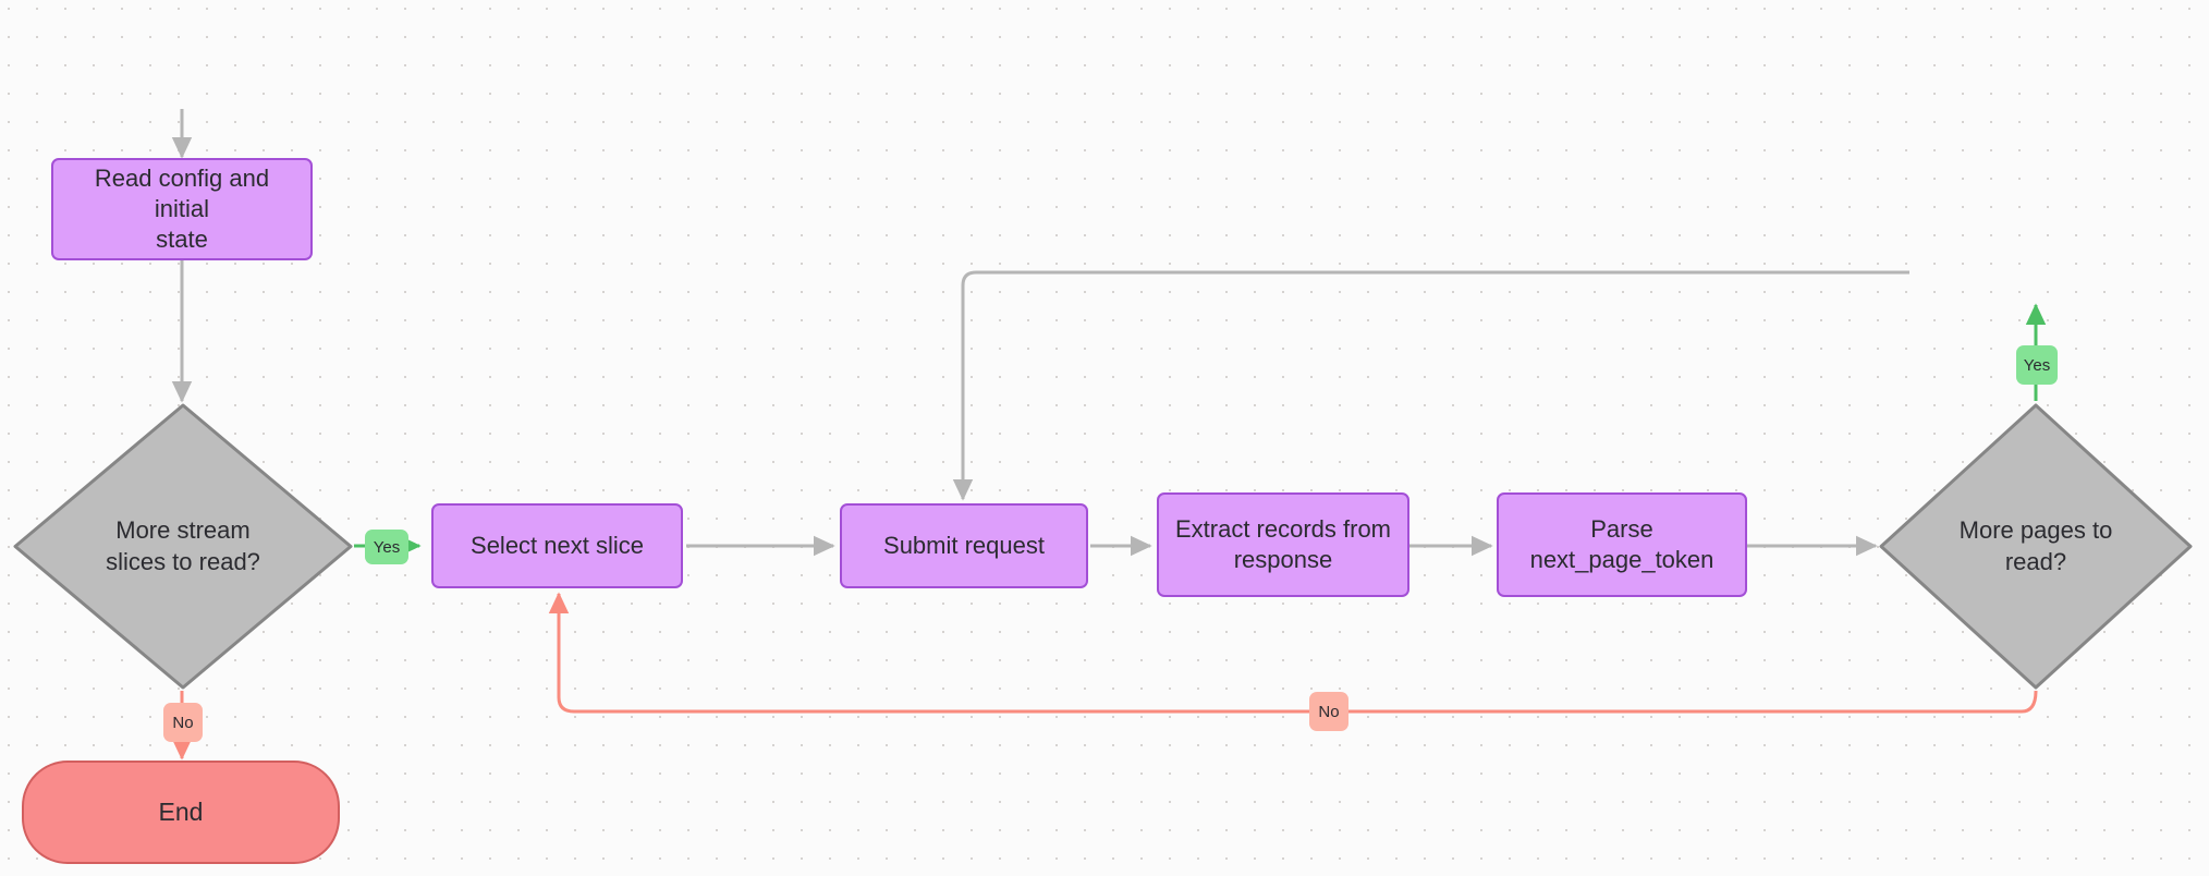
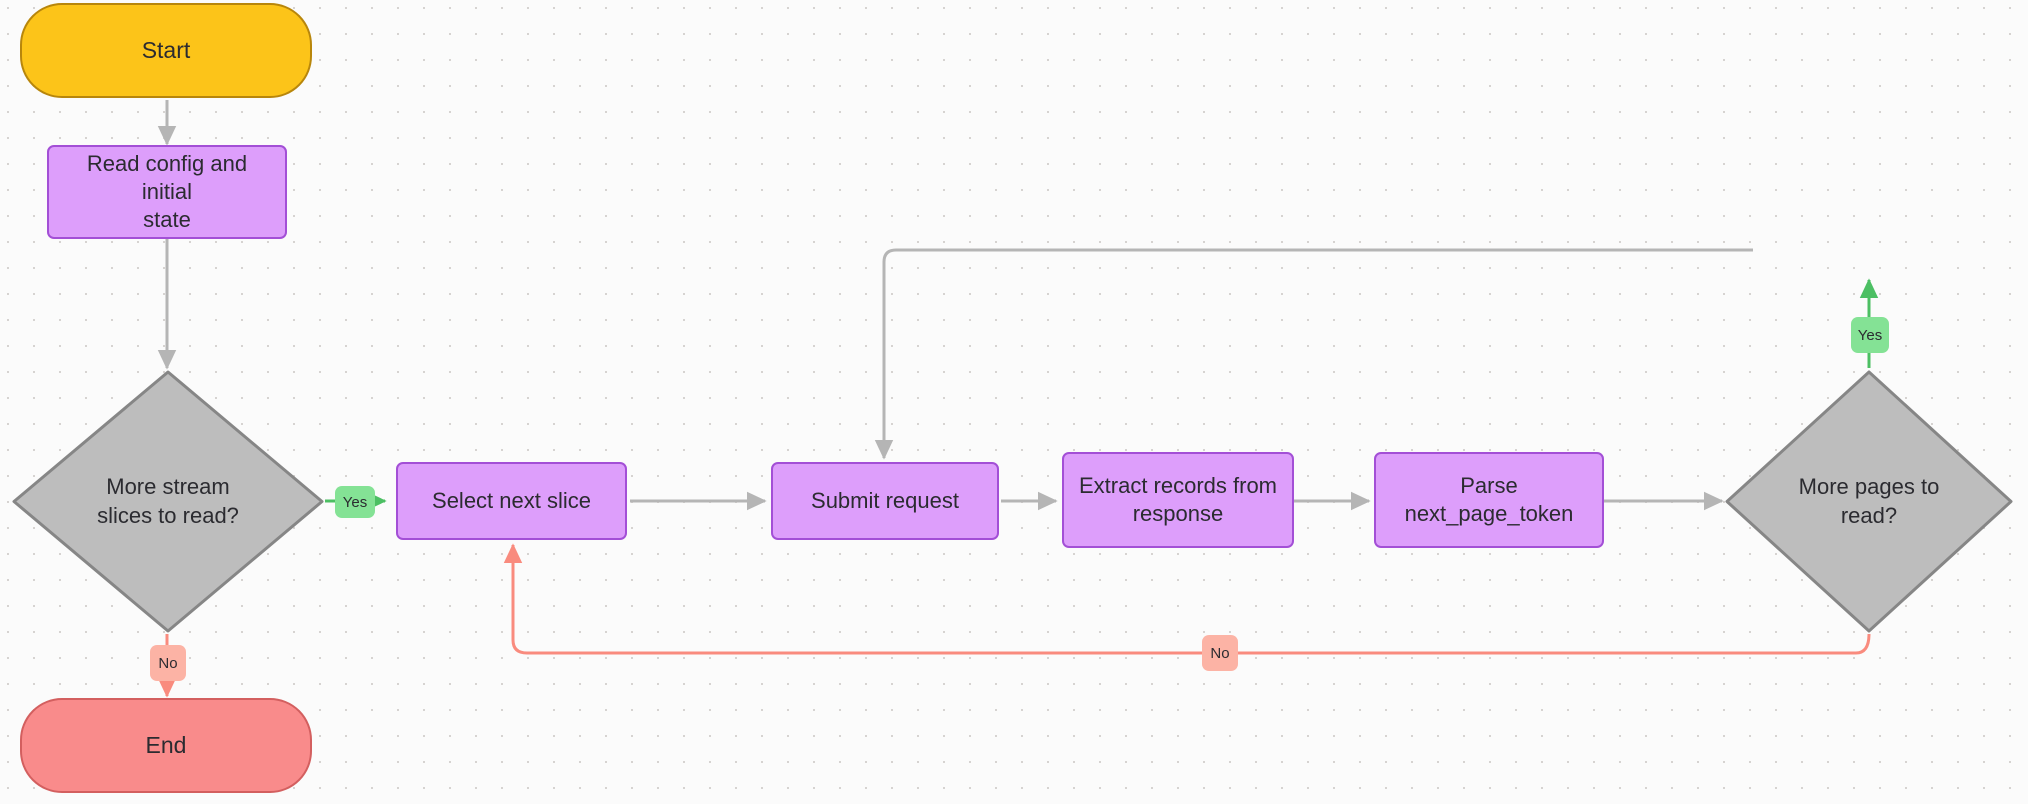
+ Start
  Read config and initial
  state
  More stream
  slices to read?
  End
  Select next slice
  Submit request
  Extract records from
  response
  Parse
  next_page_token
  More pages to
  read?
  Yes
  No
  Yes
  No
